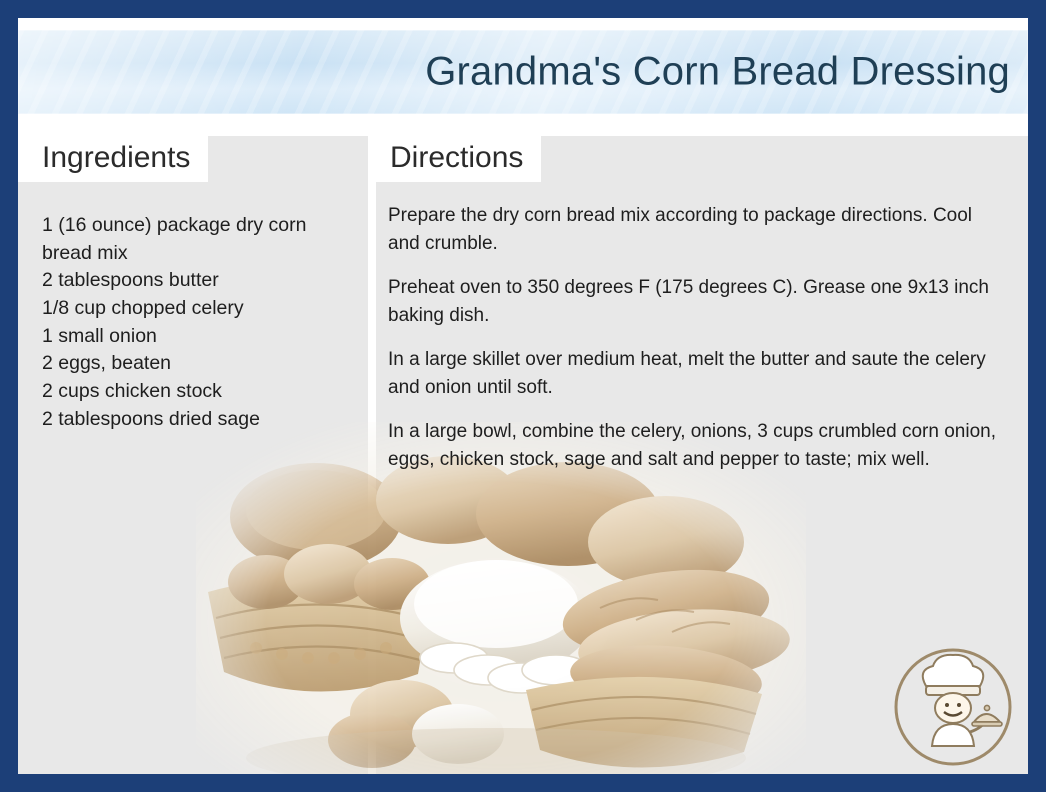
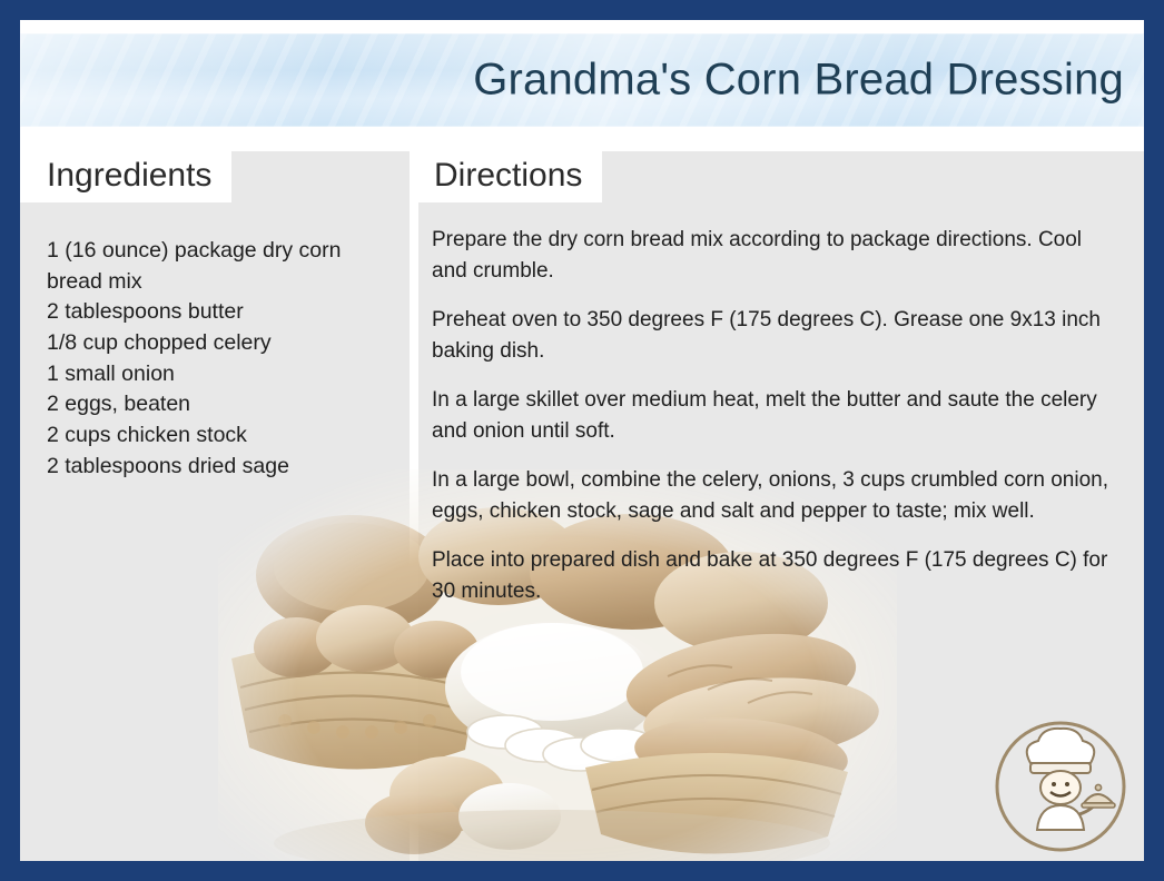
  Grandma's Corn Bread Dressing
  Ingredients
  1 (16 ounce) package dry corn
  bread mix
  2 tablespoons butter
  1/8 cup chopped celery
  1 small onion
  2 eggs, beaten
  2 cups chicken stock
  2 tablespoons dried sage
  Directions
  Prepare the dry corn bread mix according to package directions. Cool and crumble.
  Preheat oven to 350 degrees F (175 degrees C). Grease one 9x13 inch baking dish.
  In a large skillet over medium heat, melt the butter and saute the celery and onion until soft.
  In a large bowl, combine the celery, onions, 3 cups crumbled corn onion, eggs, chicken stock, sage and salt and pepper to taste; mix well.
+ Place into prepared dish and bake at 350 degrees F (175 degrees C) for 30 minutes.
